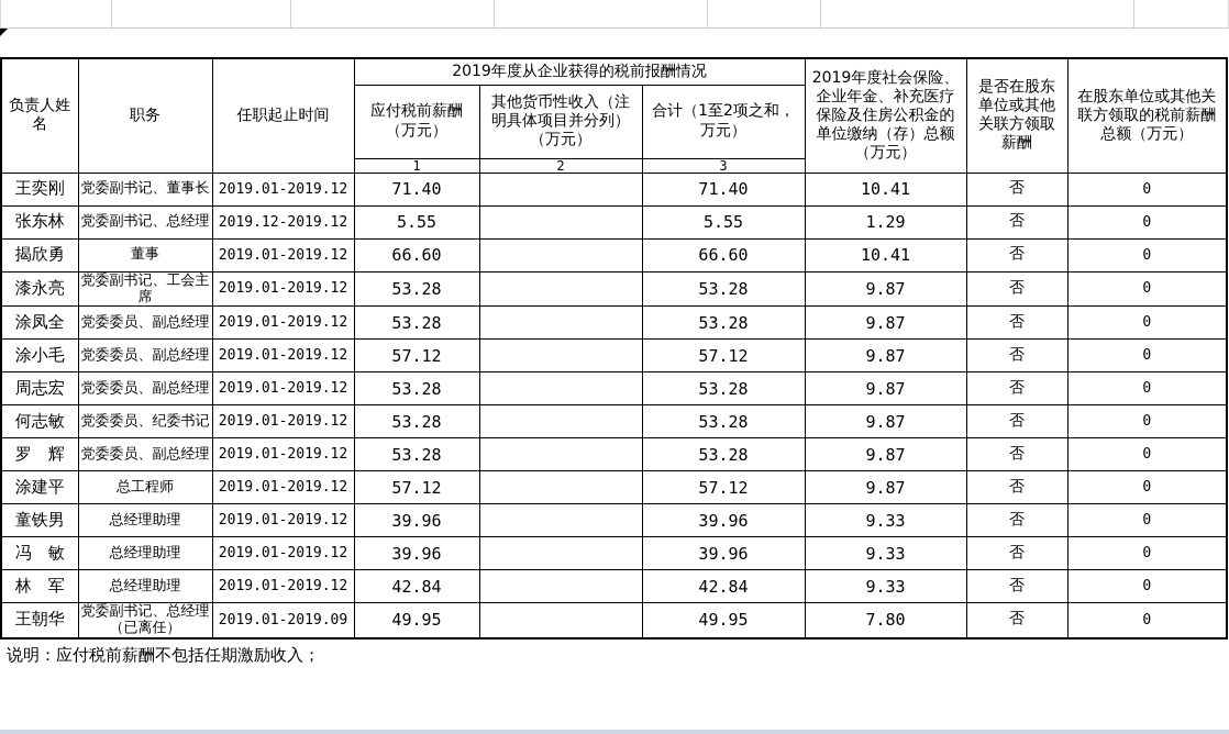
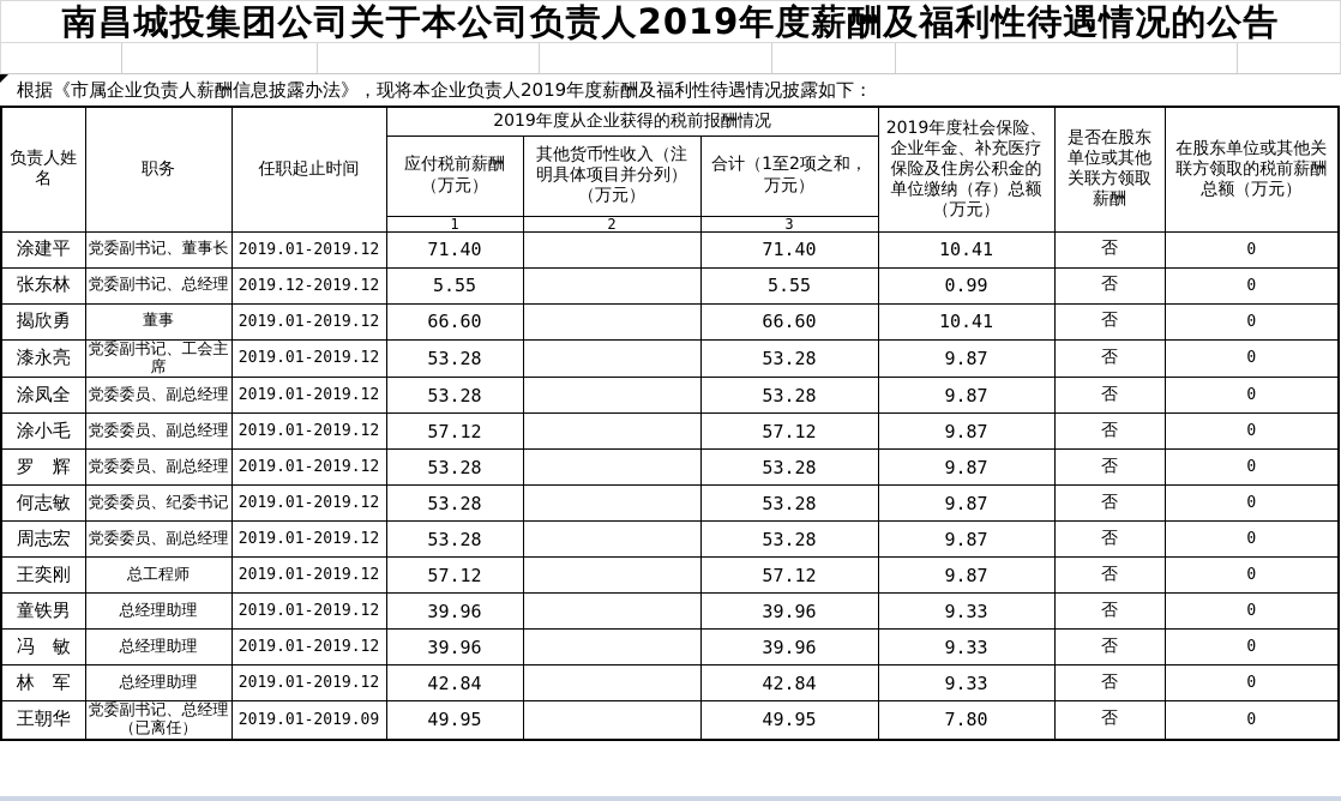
+ 南昌城投集团公司关于本公司负责人2019年度薪酬及福利性待遇情况的公告
+ 根据《市属企业负责人薪酬信息披露办法》，现将本企业负责人2019年度薪酬及福利性待遇情况披露如下：
  负责人姓名	职务	任职起止时间	2019年度从企业获得的税前报酬情况	2019年度社会保险、企业年金、补充医疗保险及住房公积金的单位缴纳（存）总额（万元）	是否在股东单位或其他关联方领取薪酬	在股东单位或其他关联方领取的税前薪酬总额（万元）
  应付税前薪酬（万元）	其他货币性收入（注明具体项目并分列）（万元）	合计（1至2项之和，万元）
  1	2	3
- 王奕刚	党委副书记、董事长	2019.01-2019.12	71.40		71.40	10.41	否	0
+ 涂建平	党委副书记、董事长	2019.01-2019.12	71.40		71.40	10.41	否	0
- 张东林	党委副书记、总经理	2019.12-2019.12	5.55		5.55	1.29	否	0
+ 张东林	党委副书记、总经理	2019.12-2019.12	5.55		5.55	0.99	否	0
  揭欣勇	董事	2019.01-2019.12	66.60		66.60	10.41	否	0
  漆永亮	党委副书记、工会主席	2019.01-2019.12	53.28		53.28	9.87	否	0
  涂凤全	党委委员、副总经理	2019.01-2019.12	53.28		53.28	9.87	否	0
  涂小毛	党委委员、副总经理	2019.01-2019.12	57.12		57.12	9.87	否	0
- 周志宏	党委委员、副总经理	2019.01-2019.12	53.28		53.28	9.87	否	0
+ 罗 辉	党委委员、副总经理	2019.01-2019.12	53.28		53.28	9.87	否	0
  何志敏	党委委员、纪委书记	2019.01-2019.12	53.28		53.28	9.87	否	0
- 罗 辉	党委委员、副总经理	2019.01-2019.12	53.28		53.28	9.87	否	0
+ 周志宏	党委委员、副总经理	2019.01-2019.12	53.28		53.28	9.87	否	0
- 涂建平	总工程师	2019.01-2019.12	57.12		57.12	9.87	否	0
+ 王奕刚	总工程师	2019.01-2019.12	57.12		57.12	9.87	否	0
  童铁男	总经理助理	2019.01-2019.12	39.96		39.96	9.33	否	0
  冯 敏	总经理助理	2019.01-2019.12	39.96		39.96	9.33	否	0
  林 军	总经理助理	2019.01-2019.12	42.84		42.84	9.33	否	0
  王朝华	党委副书记、总经理（已离任）	2019.01-2019.09	49.95		49.95	7.80	否	0
- 说明：应付税前薪酬不包括任期激励收入；
